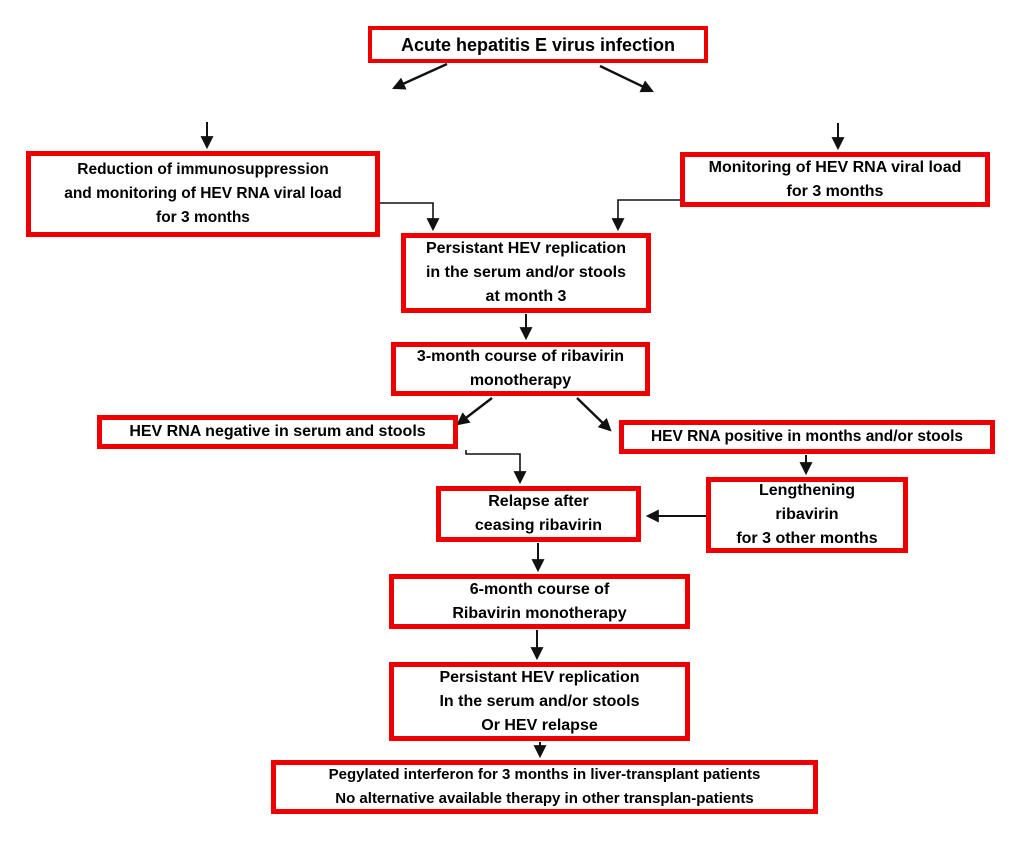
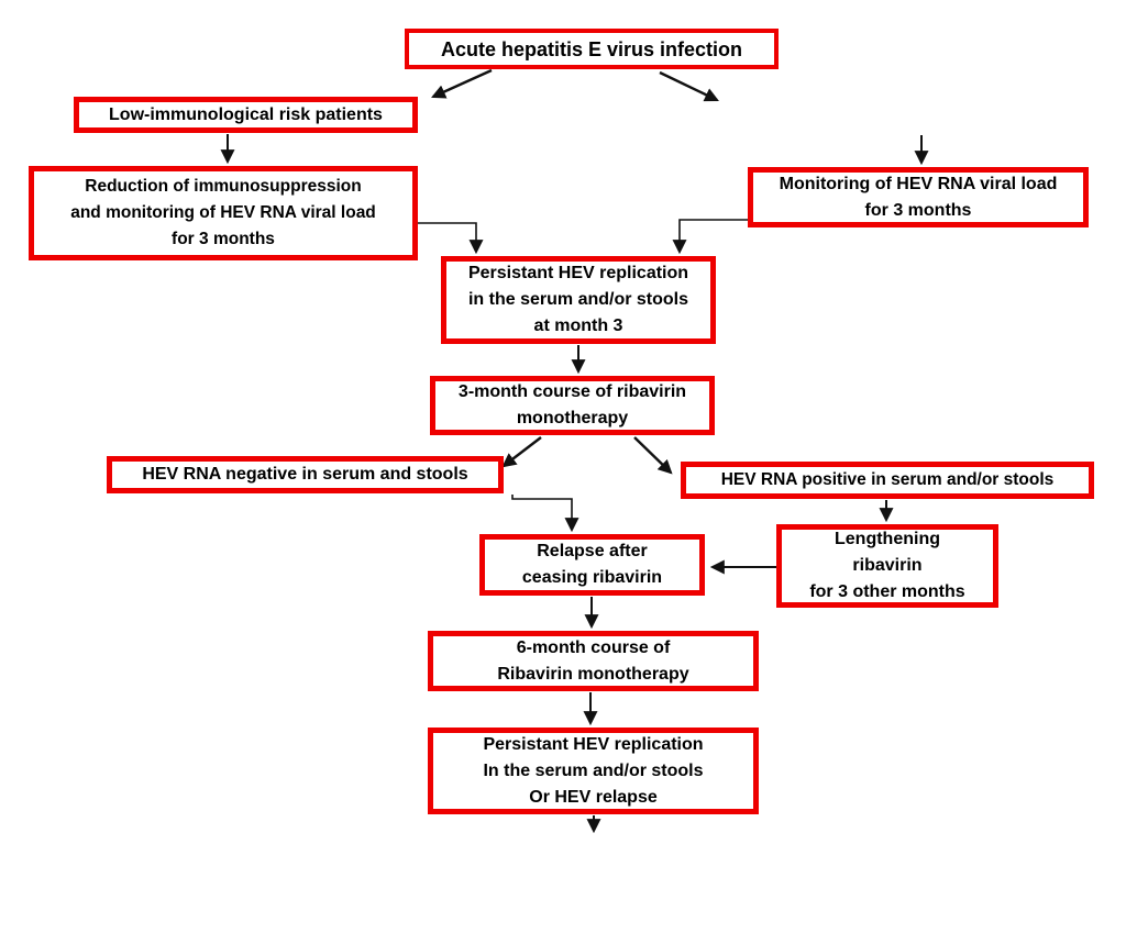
  Acute hepatitis E virus infection
+ Low-immunological risk patients
  Reduction of immunosuppression
  and monitoring of HEV RNA viral load
  for 3 months
  Monitoring of HEV RNA viral load
  for 3 months
  Persistant HEV replication
  in the serum and/or stools
  at month 3
  3-month course of ribavirin
  monotherapy
  HEV RNA negative in serum and stools
- HEV RNA positive in months and/or stools
+ HEV RNA positive in serum and/or stools
  Relapse after
  ceasing ribavirin
  Lengthening
  ribavirin
  for 3 other months
  6-month course of
  Ribavirin monotherapy
  Persistant HEV replication
  In the serum and/or stools
  Or HEV relapse
- Pegylated interferon for 3 months in liver-transplant patients
- No alternative available therapy in other transplan-patients
